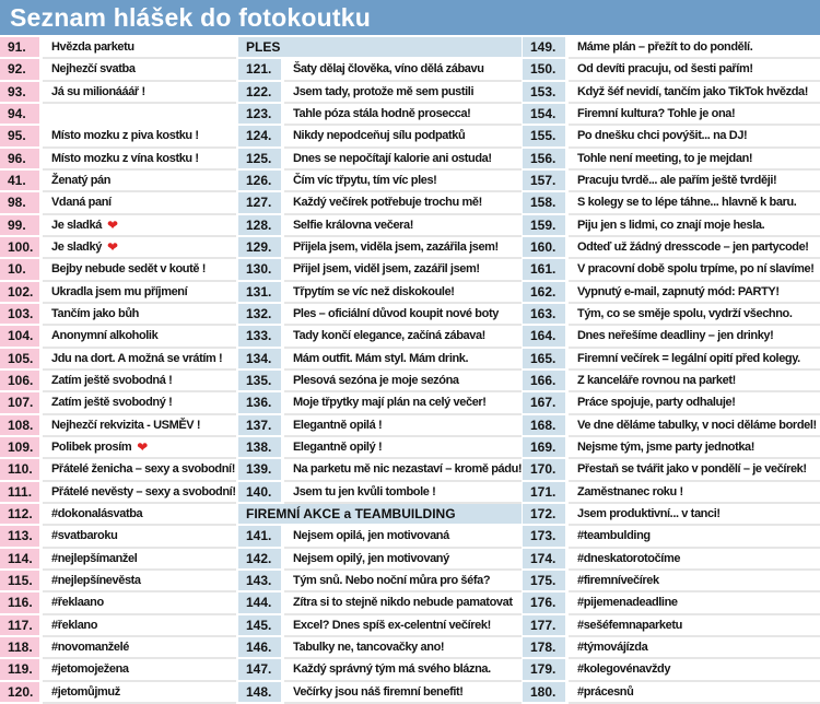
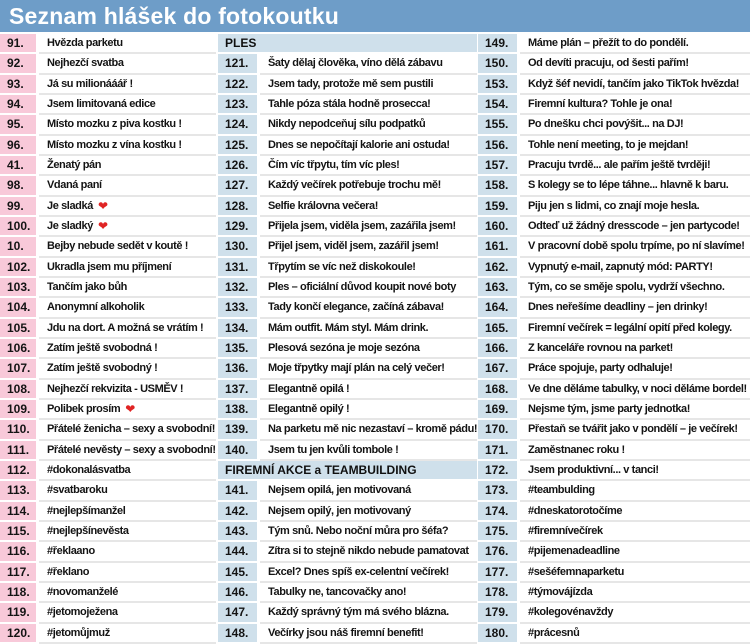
  Seznam hlášek do fotokoutku
  91.
  Hvězda parketu
  92.
  Nejhezčí svatba
  93.
  Já su milionááář !
  94.
+ Jsem limitovaná edice
  95.
  Místo mozku z piva kostku !
  96.
  Místo mozku z vína kostku !
  41.
  Ženatý pán
  98.
  Vdaná paní
  99.
  Je sladká
  ❤
  100.
  Je sladký
  ❤
  10.
  Bejby nebude sedět v koutě !
  102.
  Ukradla jsem mu příjmení
  103.
  Tančím jako bůh
  104.
  Anonymní alkoholik
  105.
  Jdu na dort. A možná se vrátím !
  106.
  Zatím ještě svobodná !
  107.
  Zatím ještě svobodný !
  108.
  Nejhezčí rekvizita - USMĚV !
  109.
  Polibek prosím
  ❤
  110.
  Přátelé ženicha – sexy a svobodní!
  111.
  Přátelé nevěsty – sexy a svobodní!
  112.
  #dokonalásvatba
  113.
  #svatbaroku
  114.
  #nejlepšímanžel
  115.
  #nejlepšínevěsta
  116.
  #řeklaano
  117.
  #řeklano
  118.
  #novomanželé
  119.
  #jetomoježena
  120.
  #jetomůjmuž
  PLES
  121.
  Šaty dělaj člověka, víno dělá zábavu
  122.
  Jsem tady, protože mě sem pustili
  123.
  Tahle póza stála hodně prosecca!
  124.
  Nikdy nepodceňuj sílu podpatků
  125.
  Dnes se nepočítají kalorie ani ostuda!
  126.
  Čím víc třpytu, tím víc ples!
  127.
  Každý večírek potřebuje trochu mě!
  128.
  Selfie královna večera!
  129.
  Přijela jsem, viděla jsem, zazářila jsem!
  130.
  Přijel jsem, viděl jsem, zazářil jsem!
  131.
  Třpytím se víc než diskokoule!
  132.
  Ples – oficiální důvod koupit nové boty
  133.
  Tady končí elegance, začíná zábava!
  134.
  Mám outfit. Mám styl. Mám drink.
  135.
  Plesová sezóna je moje sezóna
  136.
  Moje třpytky mají plán na celý večer!
  137.
  Elegantně opilá !
  138.
  Elegantně opilý !
  139.
  Na parketu mě nic nezastaví – kromě pádu!
  140.
  Jsem tu jen kvůli tombole !
  FIREMNÍ AKCE a TEAMBUILDING
  141.
  Nejsem opilá, jen motivovaná
  142.
  Nejsem opilý, jen motivovaný
  143.
  Tým snů. Nebo noční můra pro šéfa?
  144.
  Zítra si to stejně nikdo nebude pamatovat
  145.
  Excel? Dnes spíš ex-celentní večírek!
  146.
  Tabulky ne, tancovačky ano!
  147.
  Každý správný tým má svého blázna.
  148.
  Večírky jsou náš firemní benefit!
  149.
  Máme plán – přežít to do pondělí.
  150.
  Od devíti pracuju, od šesti pařím!
  153.
  Když šéf nevidí, tančím jako TikTok hvězda!
  154.
  Firemní kultura? Tohle je ona!
  155.
  Po dnešku chci povýšit... na DJ!
  156.
  Tohle není meeting, to je mejdan!
  157.
  Pracuju tvrdě... ale pařím ještě tvrději!
  158.
  S kolegy se to lépe táhne... hlavně k baru.
  159.
  Piju jen s lidmi, co znají moje hesla.
  160.
  Odteď už žádný dresscode – jen partycode!
  161.
  V pracovní době spolu trpíme, po ní slavíme!
  162.
  Vypnutý e-mail, zapnutý mód: PARTY!
  163.
  Tým, co se směje spolu, vydrží všechno.
  164.
  Dnes neřešíme deadliny – jen drinky!
  165.
  Firemní večírek = legální opití před kolegy.
  166.
  Z kanceláře rovnou na parket!
  167.
  Práce spojuje, party odhaluje!
  168.
  Ve dne děláme tabulky, v noci děláme bordel!
  169.
  Nejsme tým, jsme party jednotka!
  170.
  Přestaň se tvářit jako v pondělí – je večírek!
  171.
  Zaměstnanec roku !
  172.
  Jsem produktivní... v tanci!
  173.
  #teambulding
  174.
  #dneskatorotočíme
  175.
  #firemnívečírek
  176.
  #pijemenadeadline
  177.
  #sešéfemnaparketu
  178.
  #týmovájízda
  179.
  #kolegovénavždy
  180.
  #prácesnů
